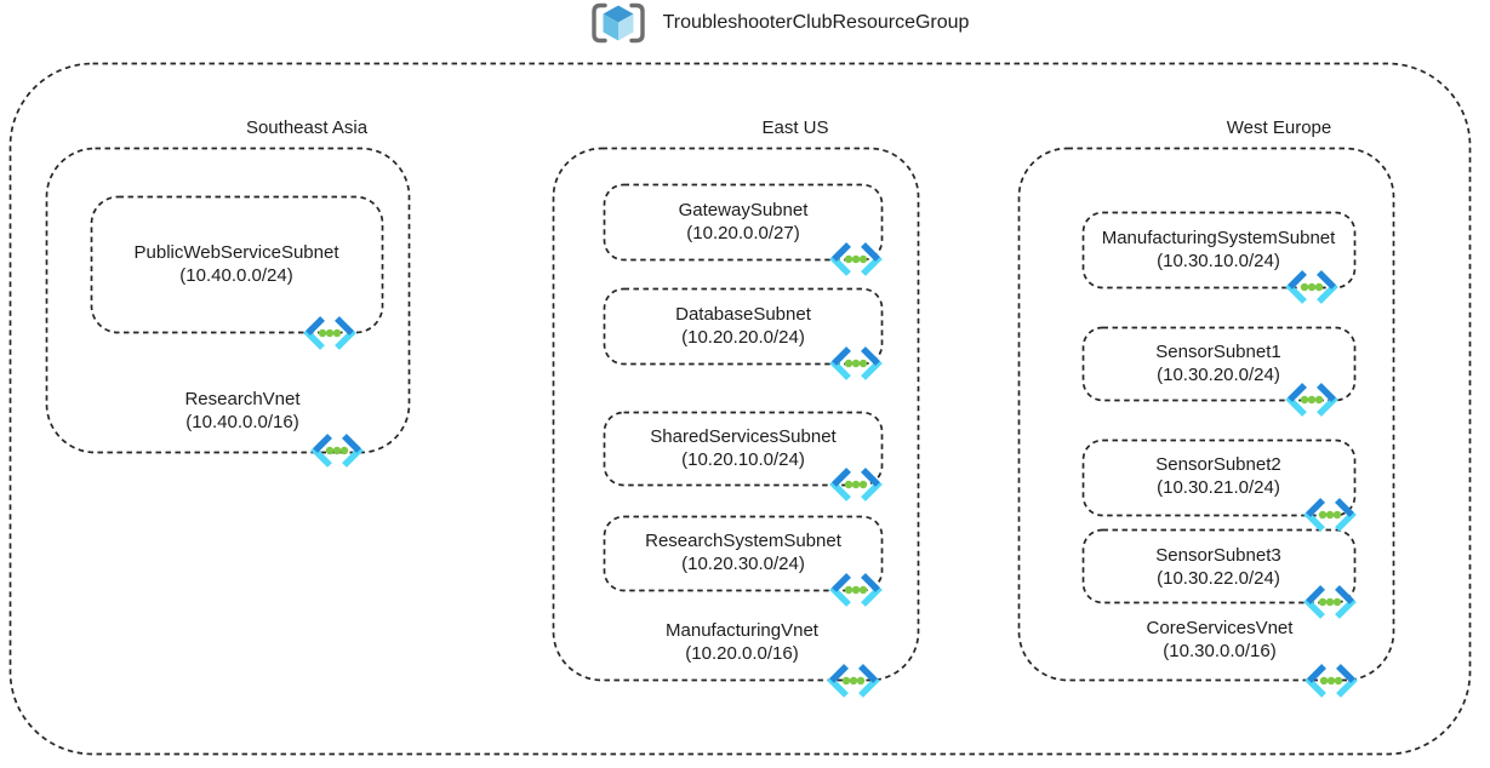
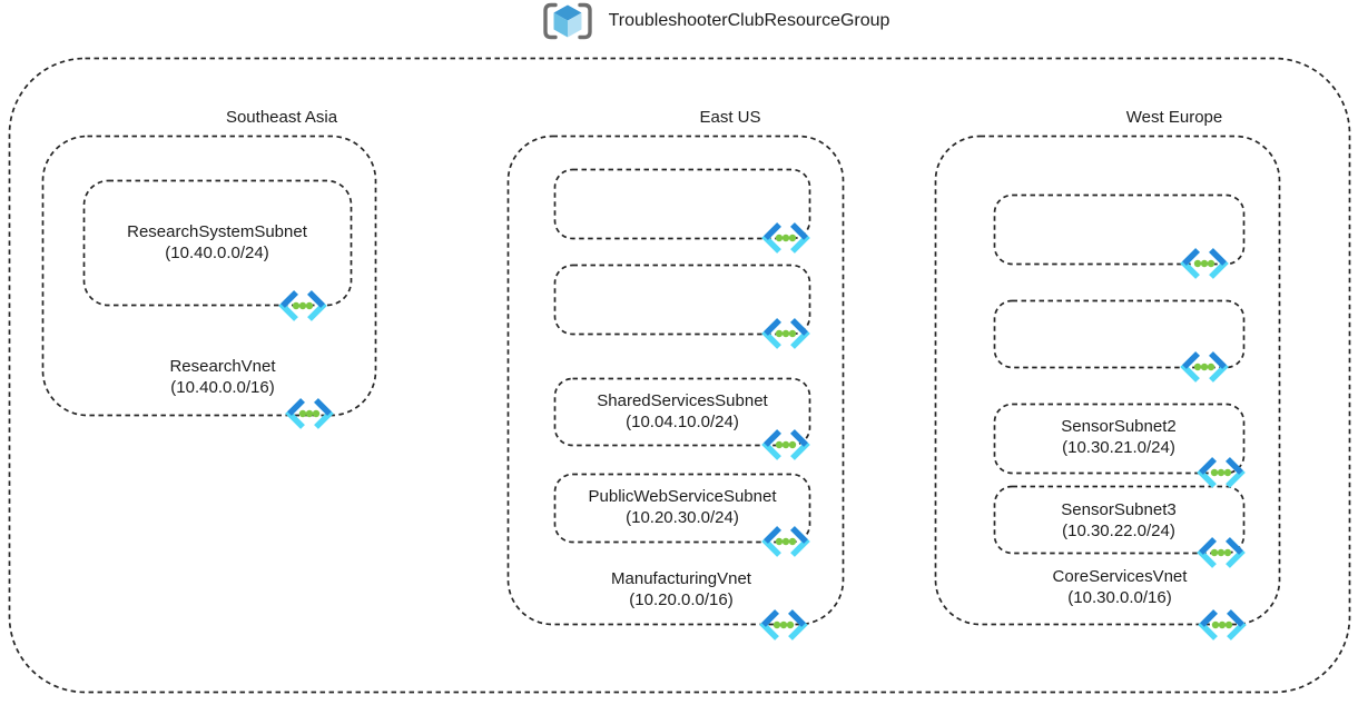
  TroubleshooterClubResourceGroup
  Southeast Asia
  East US
  West Europe
- PublicWebServiceSubnet
+ ResearchSystemSubnet
  (10.40.0.0/24)
  ResearchVnet
  (10.40.0.0/16)
- GatewaySubnet
- (10.20.0.0/27)
- DatabaseSubnet
- (10.20.20.0/24)
  SharedServicesSubnet
- (10.20.10.0/24)
+ (10.04.10.0/24)
- ResearchSystemSubnet
+ PublicWebServiceSubnet
  (10.20.30.0/24)
  ManufacturingVnet
  (10.20.0.0/16)
- ManufacturingSystemSubnet
- (10.30.10.0/24)
- SensorSubnet1
- (10.30.20.0/24)
  SensorSubnet2
  (10.30.21.0/24)
  SensorSubnet3
  (10.30.22.0/24)
  CoreServicesVnet
  (10.30.0.0/16)
